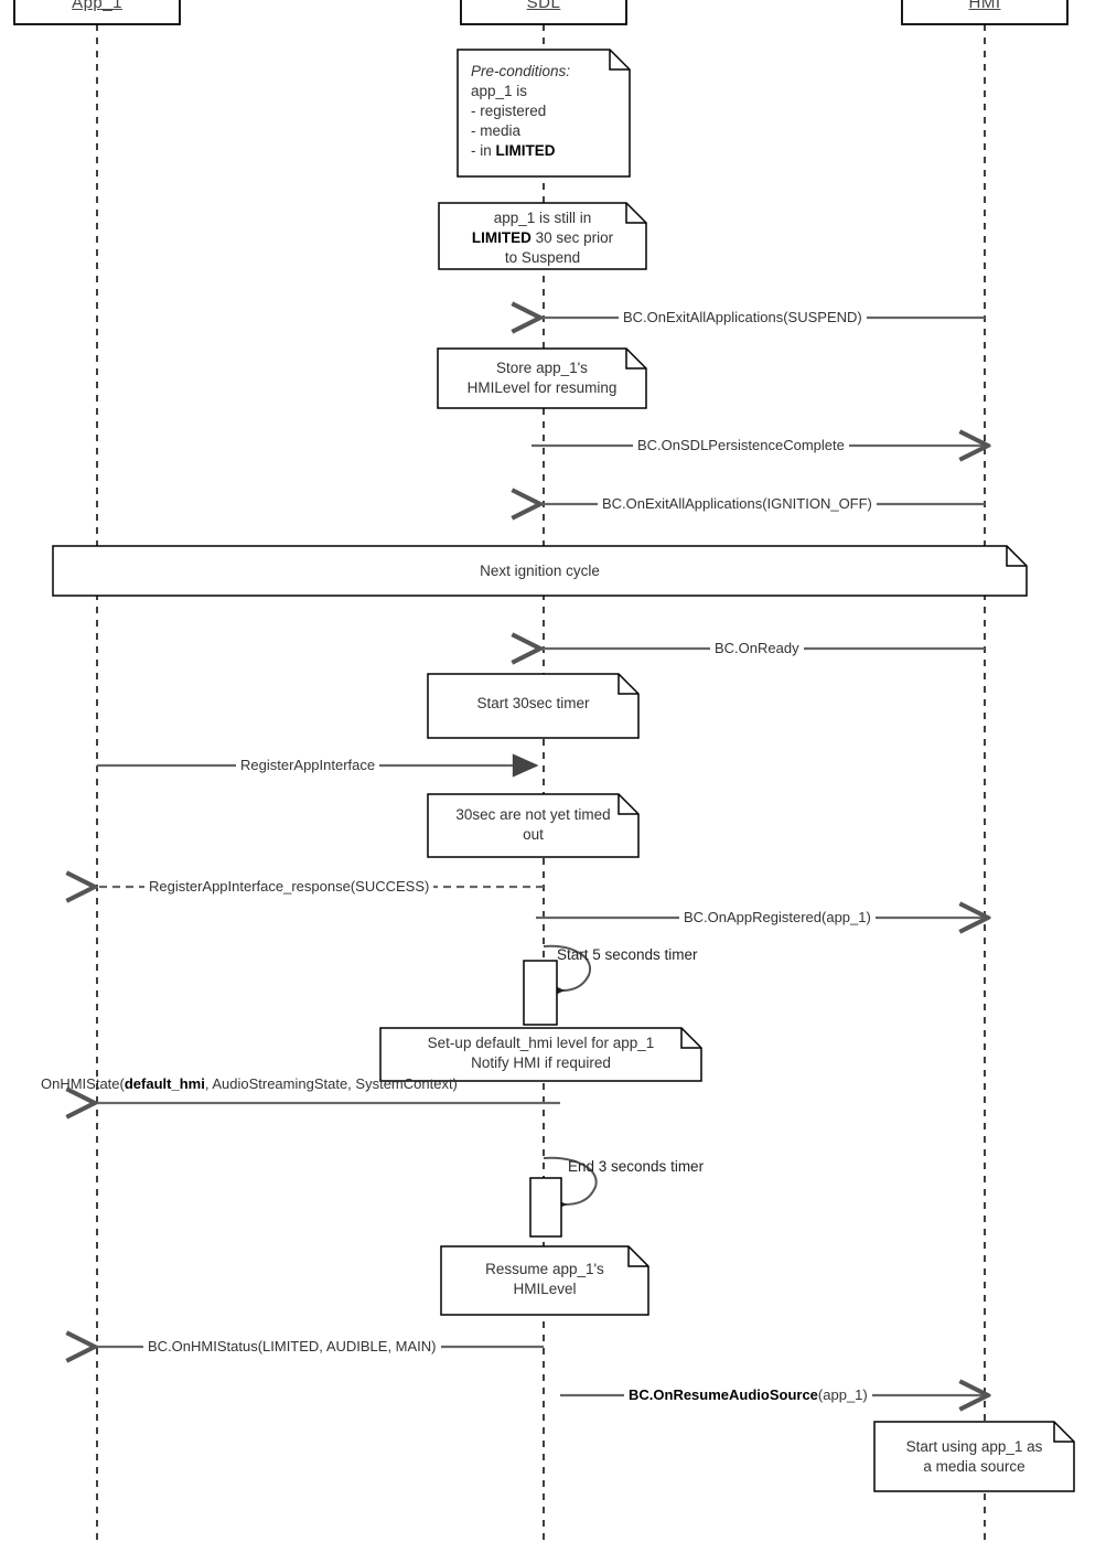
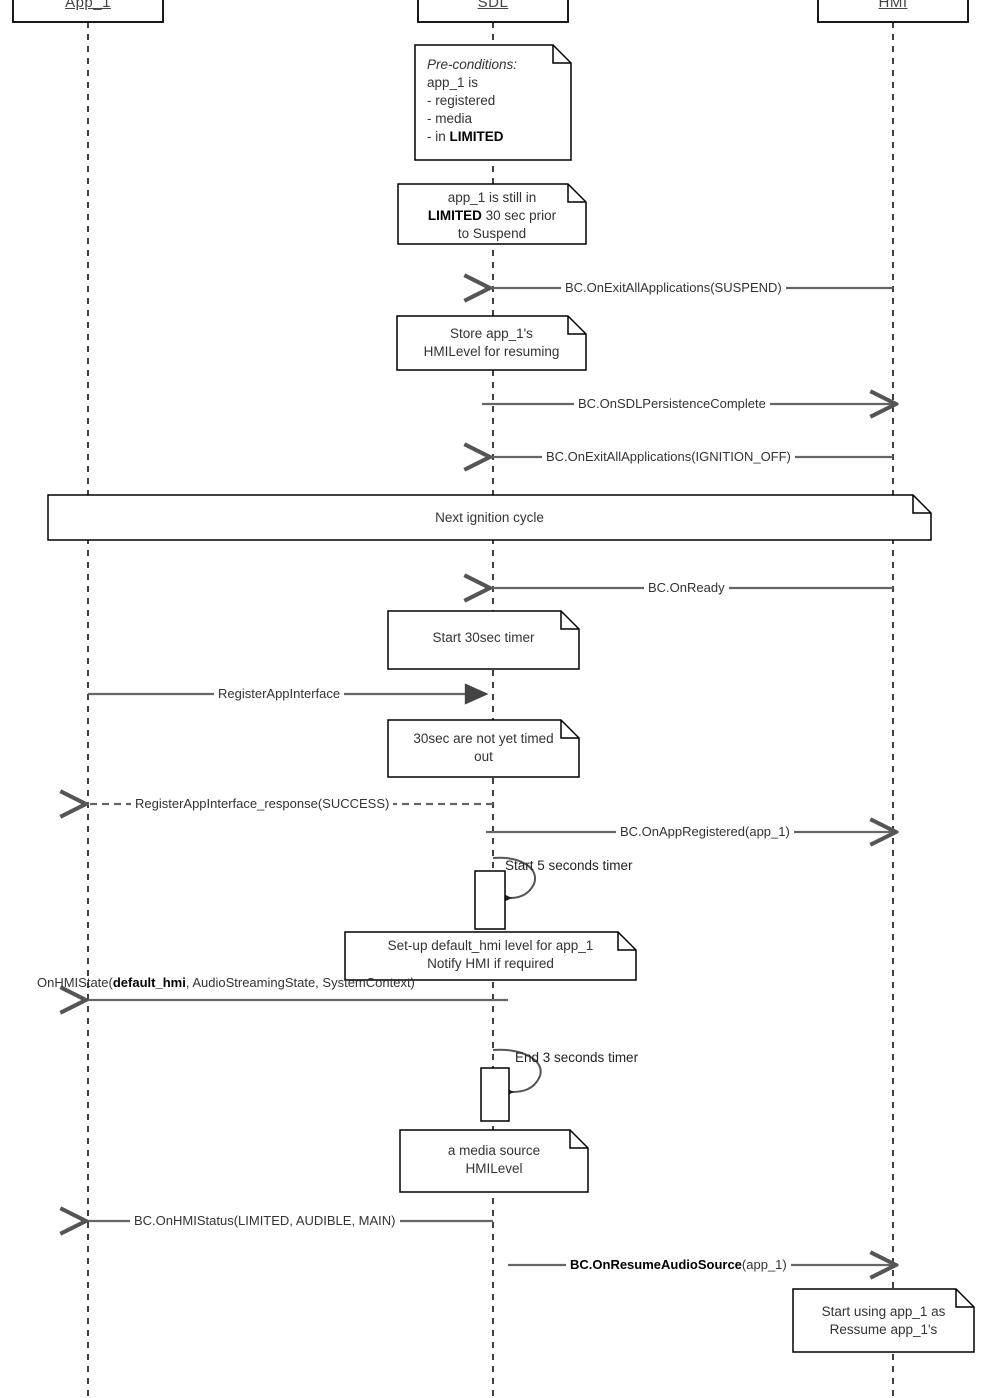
  App_1
  SDL
  HMI
  Pre-conditions:
  app_1 is
  - registered
  - media
  - in LIMITED
  app_1 is still in
  LIMITED 30 sec prior
  to Suspend
  Store app_1's
  HMILevel for resuming
  Start 30sec timer
  30sec are not yet timed
  out
  Set-up default_hmi level for app_1
  Notify HMI if required
- Ressume app_1's
+ a media source
  HMILevel
  Start using app_1 as
- a media source
+ Ressume app_1's
  Next ignition cycle
  BC.OnExitAllApplications(SUSPEND)
  BC.OnSDLPersistenceComplete
  BC.OnExitAllApplications(IGNITION_OFF)
  BC.OnReady
  RegisterAppInterface
  RegisterAppInterface_response(SUCCESS)
  BC.OnAppRegistered(app_1)
  OnHMIState(default_hmi, AudioStreamingState, SystemContext)
  BC.OnHMIStatus(LIMITED, AUDIBLE, MAIN)
  BC.OnResumeAudioSource(app_1)
  Start 5 seconds timer
  End 3 seconds timer
